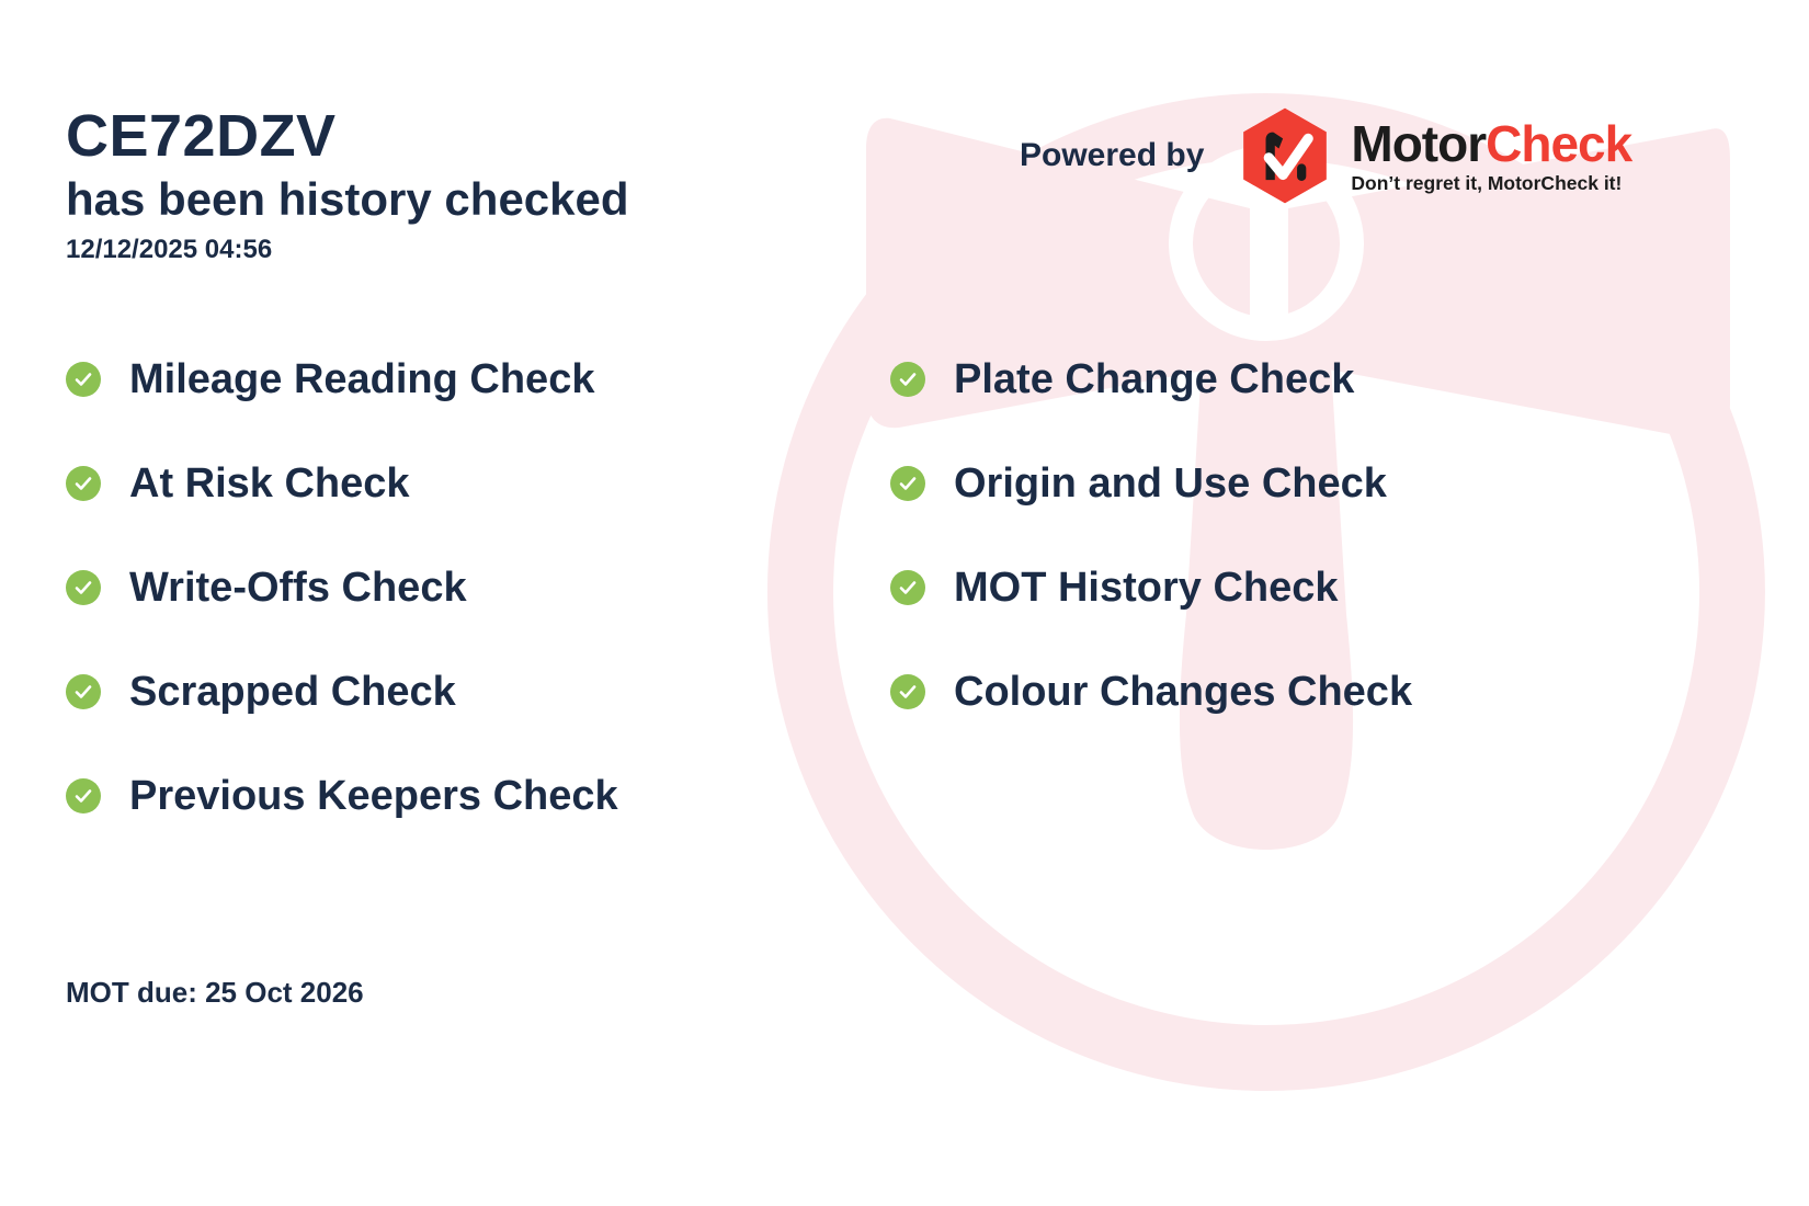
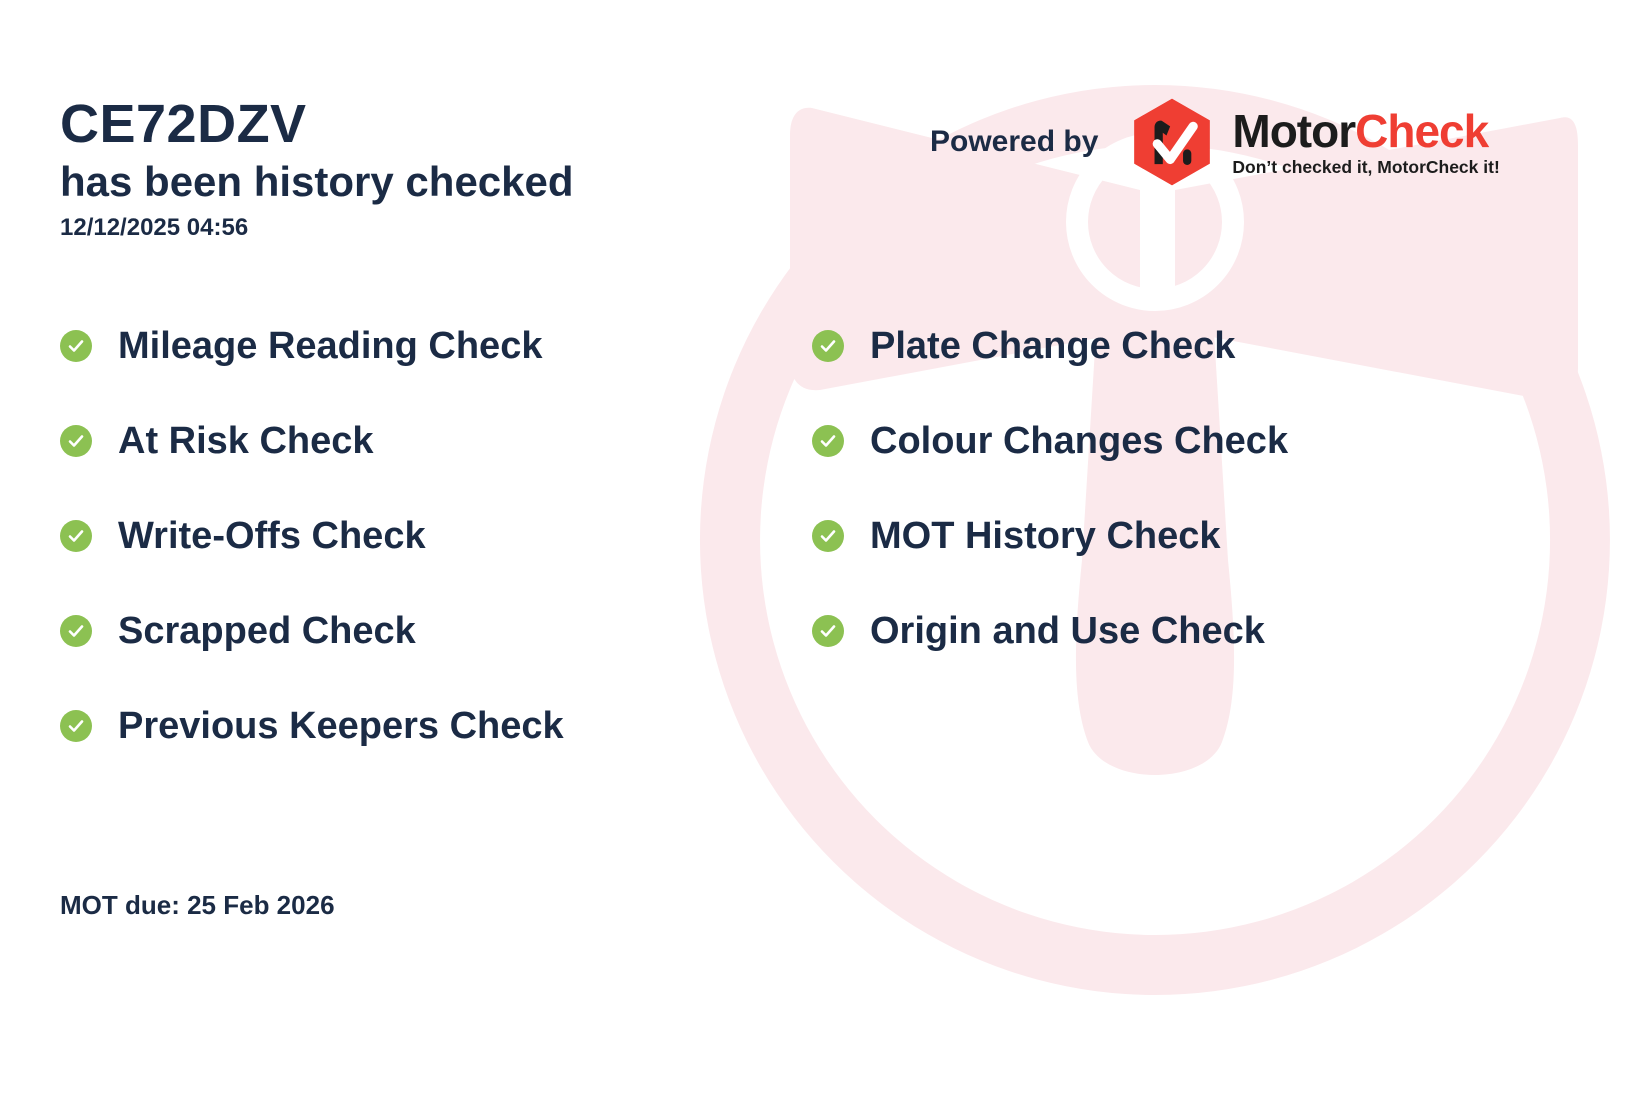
  CE72DZV
  has been history checked
  12/12/2025 04:56
  Powered by
  MotorCheck
- Don’t regret it, MotorCheck it!
+ Don’t checked it, MotorCheck it!
  Mileage Reading Check
  At Risk Check
  Write-Offs Check
  Scrapped Check
  Previous Keepers Check
  Plate Change Check
- Origin and Use Check
+ Colour Changes Check
  MOT History Check
- Colour Changes Check
+ Origin and Use Check
- MOT due: 25 Oct 2026
+ MOT due: 25 Feb 2026
